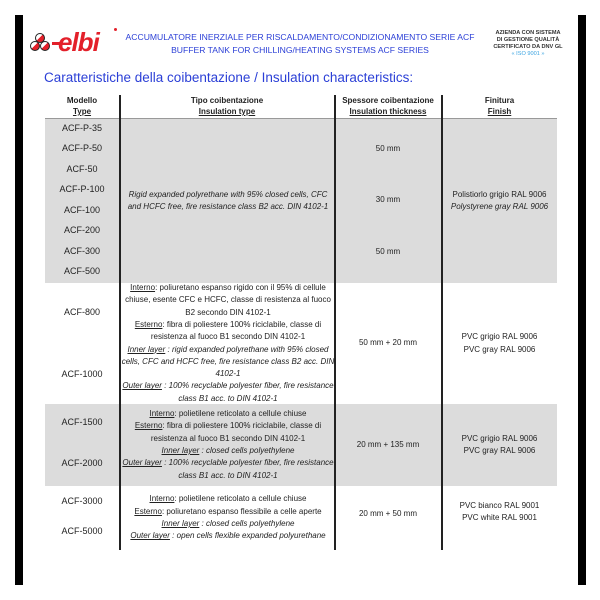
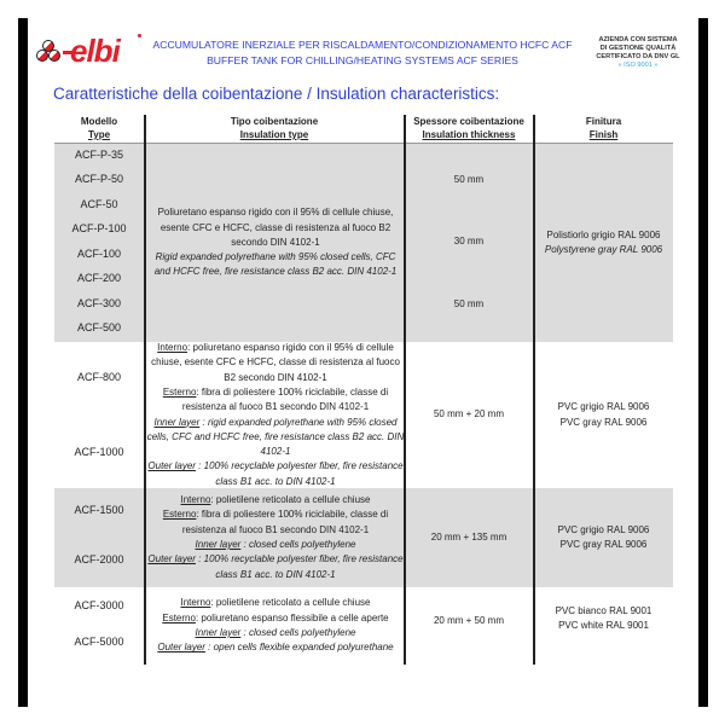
  elbi
- ACCUMULATORE INERZIALE PER RISCALDAMENTO/CONDIZIONAMENTO SERIE ACF
+ ACCUMULATORE INERZIALE PER RISCALDAMENTO/CONDIZIONAMENTO HCFC ACF
  BUFFER TANK FOR CHILLING/HEATING SYSTEMS ACF SERIES
  Caratteristiche della coibentazione / Insulation characteristics:
  Modello
  Type
  Tipo coibentazione
  Insulation type
  Spessore coibentazione
  Insulation thickness
  Finitura
  Finish
  ACF-P-35
  ACF-P-50
  ACF-50
  ACF-P-100
  ACF-100
  ACF-200
  ACF-300
  ACF-500
+ Poliuretano espanso rigido con il 95% di cellule chiuse, esente CFC e HCFC, classe di resistenza al fuoco B2 secondo DIN 4102-1
  Rigid expanded polyrethane with 95% closed cells, CFC and HCFC free, fire resistance class B2 acc. DIN 4102-1
  50 mm
  30 mm
  50 mm
  Polistiorlo grigio RAL 9006
  Polystyrene gray RAL 9006
  ACF-800
  ACF-1000
  Interno: poliuretano espanso rigido con il 95% di cellule chiuse, esente CFC e HCFC, classe di resistenza al fuoco B2 secondo DIN 4102-1
  Esterno: fibra di poliestere 100% riciclabile, classe di resistenza al fuoco B1 secondo DIN 4102-1
  Inner layer : rigid expanded polyrethane with 95% closed cells, CFC and HCFC free, fire resistance class B2 acc. DIN 4102-1
  Outer layer : 100% recyclable polyester fiber, fire resistance class B1 acc. to DIN 4102-1
  50 mm + 20 mm
  PVC grigio RAL 9006
  PVC gray RAL 9006
  ACF-1500
  ACF-2000
  Interno: polietilene reticolato a cellule chiuse
  Esterno: fibra di poliestere 100% riciclabile, classe di resistenza al fuoco B1 secondo DIN 4102-1
  Inner layer : closed cells polyethylene
  Outer layer : 100% recyclable polyester fiber, fire resistance class B1 acc. to DIN 4102-1
  20 mm + 135 mm
  PVC grigio RAL 9006
  PVC gray RAL 9006
  ACF-3000
  ACF-5000
  Interno: polietilene reticolato a cellule chiuse
  Esterno: poliuretano espanso flessibile a celle aperte
  Inner layer : closed cells polyethylene
  Outer layer : open cells flexible expanded polyurethane
  20 mm + 50 mm
  PVC bianco RAL 9001
  PVC white RAL 9001
